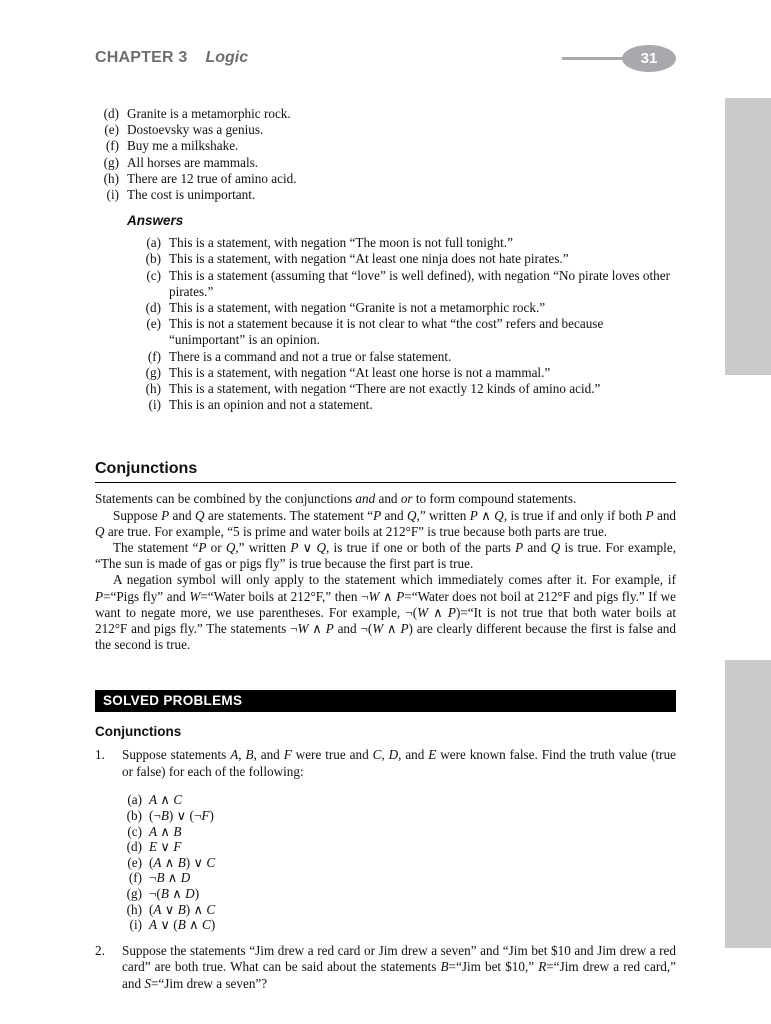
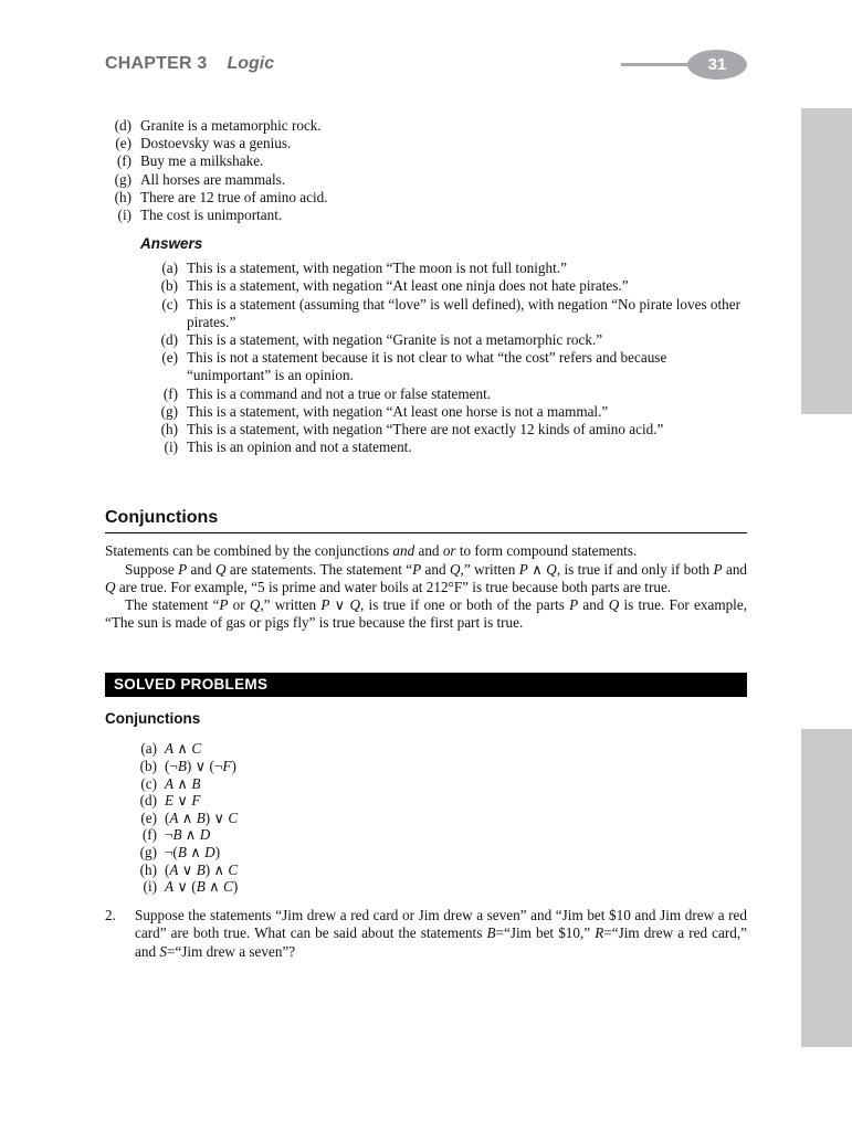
  CHAPTER 3
  Logic
  31
  (d)
  Granite is a metamorphic rock.
  (e)
  Dostoevsky was a genius.
  (f)
  Buy me a milkshake.
  (g)
  All horses are mammals.
  (h)
  There are 12 true of amino acid.
  (i)
  The cost is unimportant.
  Answers
  (a)
  This is a statement, with negation “The moon is not full tonight.”
  (b)
  This is a statement, with negation “At least one ninja does not hate pirates.”
  (c)
  This is a statement (assuming that “love” is well defined), with negation “No pirate loves other pirates.”
  (d)
  This is a statement, with negation “Granite is not a metamorphic rock.”
  (e)
  This is not a statement because it is not clear to what “the cost” refers and because “unimportant” is an opinion.
  (f)
- There is a command and not a true or false statement.
+ This is a command and not a true or false statement.
  (g)
  This is a statement, with negation “At least one horse is not a mammal.”
  (h)
  This is a statement, with negation “There are not exactly 12 kinds of amino acid.”
  (i)
  This is an opinion and not a statement.
  Conjunctions
  Statements can be combined by the conjunctions and and or to form compound statements.
  Suppose P and Q are statements. The statement “P and Q,” written P ∧ Q, is true if and only if both P and Q are true. For example, “5 is prime and water boils at 212°F” is true because both parts are true.
  The statement “P or Q,” written P ∨ Q, is true if one or both of the parts P and Q is true. For example, “The sun is made of gas or pigs fly” is true because the first part is true.
- A negation symbol will only apply to the statement which immediately comes after it. For example, if P=“Pigs fly” and W=“Water boils at 212°F,” then ¬W ∧ P=“Water does not boil at 212°F and pigs fly.” If we want to negate more, we use parentheses. For example, ¬(W ∧ P)=“It is not true that both water boils at 212°F and pigs fly.” The statements ¬W ∧ P and ¬(W ∧ P) are clearly different because the first is false and the second is true.
  SOLVED PROBLEMS
  Conjunctions
- 1.
- Suppose statements A, B, and F were true and C, D, and E were known false. Find the truth value (true or false) for each of the following:
  (a)
  A ∧ C
  (b)
  (¬B) ∨ (¬F)
  (c)
  A ∧ B
  (d)
  E ∨ F
  (e)
  (A ∧ B) ∨ C
  (f)
  ¬B ∧ D
  (g)
  ¬(B ∧ D)
  (h)
  (A ∨ B) ∧ C
  (i)
  A ∨ (B ∧ C)
  2.
  Suppose the statements “Jim drew a red card or Jim drew a seven” and “Jim bet $10 and Jim drew a red card” are both true. What can be said about the statements B=“Jim bet $10,” R=“Jim drew a red card,” and S=“Jim drew a seven”?
